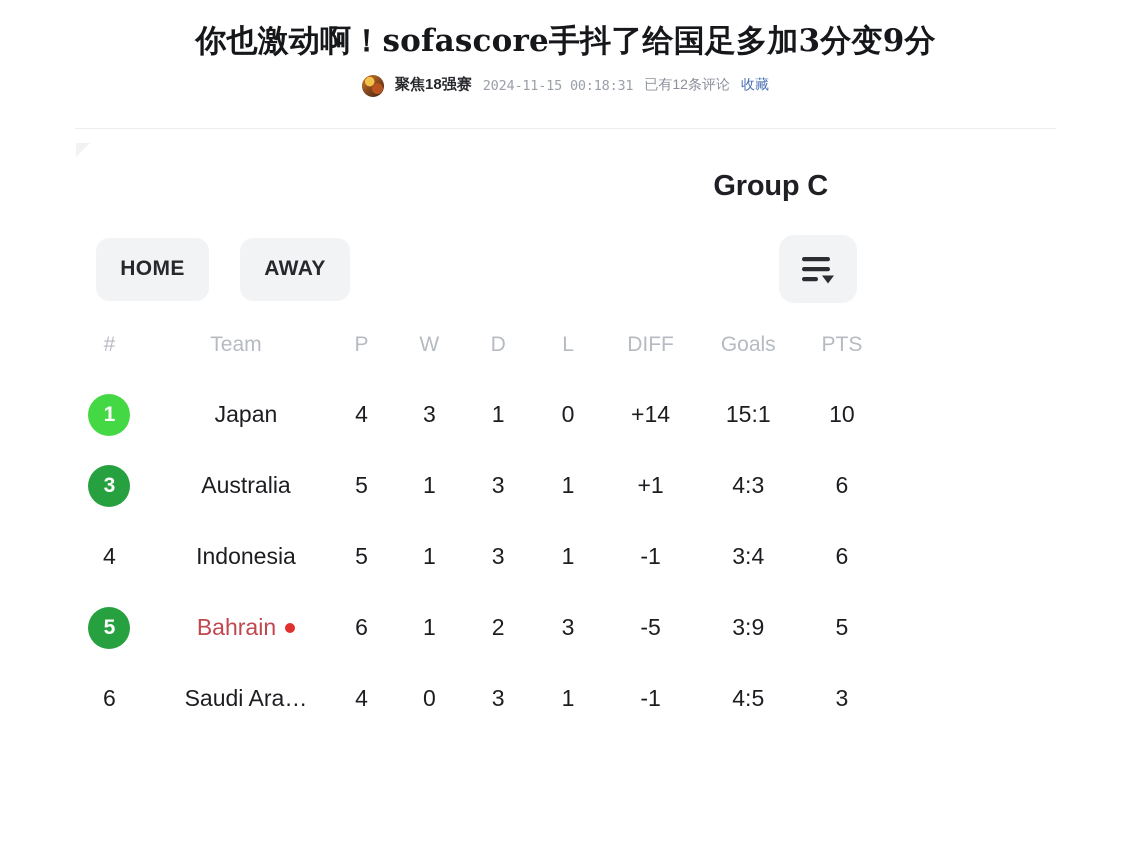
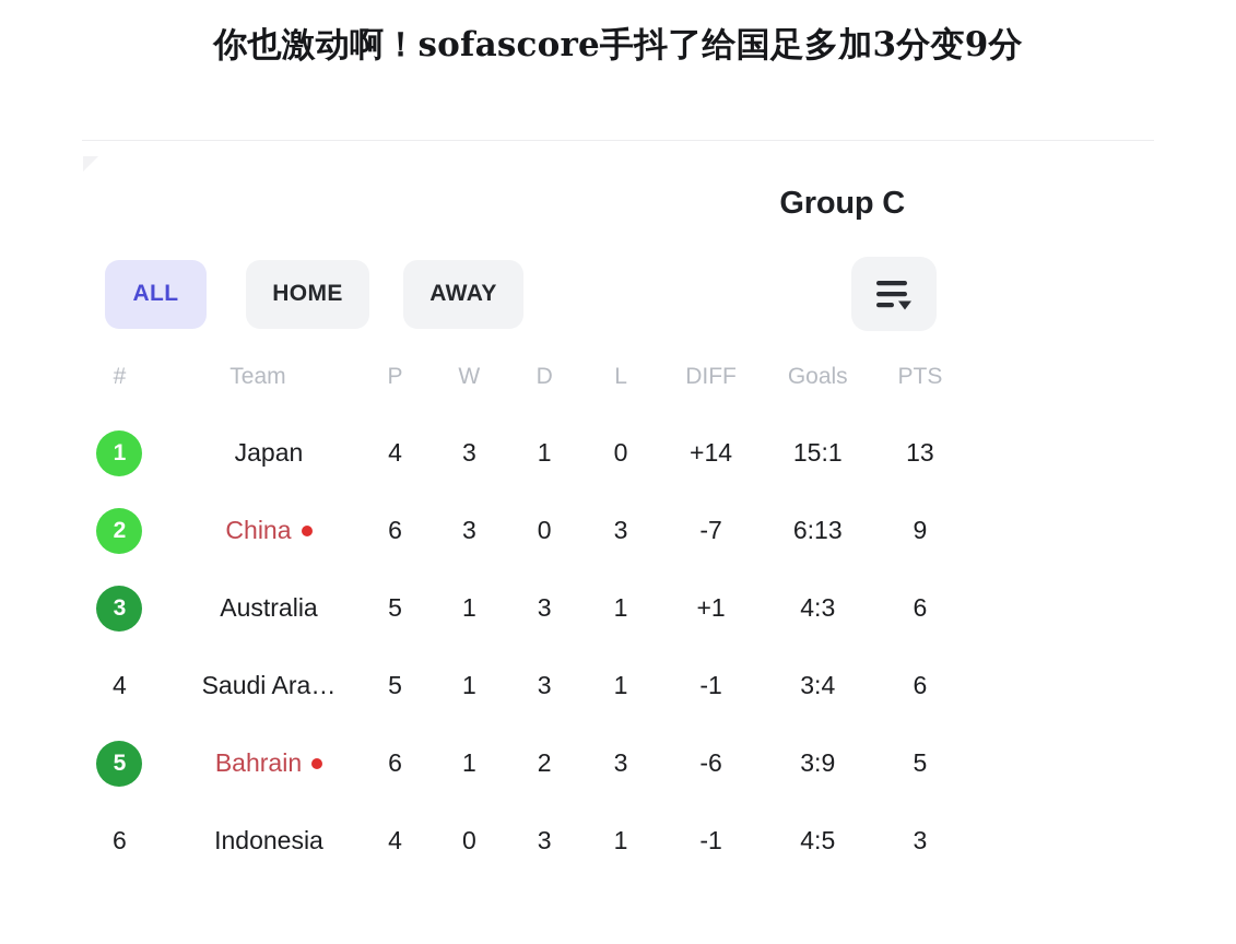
  你也激动啊！sofascore手抖了给国足多加3分变9分
- 聚焦18强赛
- 2024-11-15 00:18:31
- 已有12条评论
- 收藏
  Group C
+ ALL
  HOME
  AWAY
  #	Team	P	W	D	L	DIFF	Goals	PTS
- 1	Japan	4	3	1	0	+14	15:1	10
+ 1	Japan	4	3	1	0	+14	15:1	13
+ 2	China	6	3	0	3	-7	6:13	9
  3	Australia	5	1	3	1	+1	4:3	6
- 4	Indonesia	5	1	3	1	-1	3:4	6
+ 4	Saudi Ara…	5	1	3	1	-1	3:4	6
- 5	Bahrain	6	1	2	3	-5	3:9	5
+ 5	Bahrain	6	1	2	3	-6	3:9	5
- 6	Saudi Ara…	4	0	3	1	-1	4:5	3
+ 6	Indonesia	4	0	3	1	-1	4:5	3
